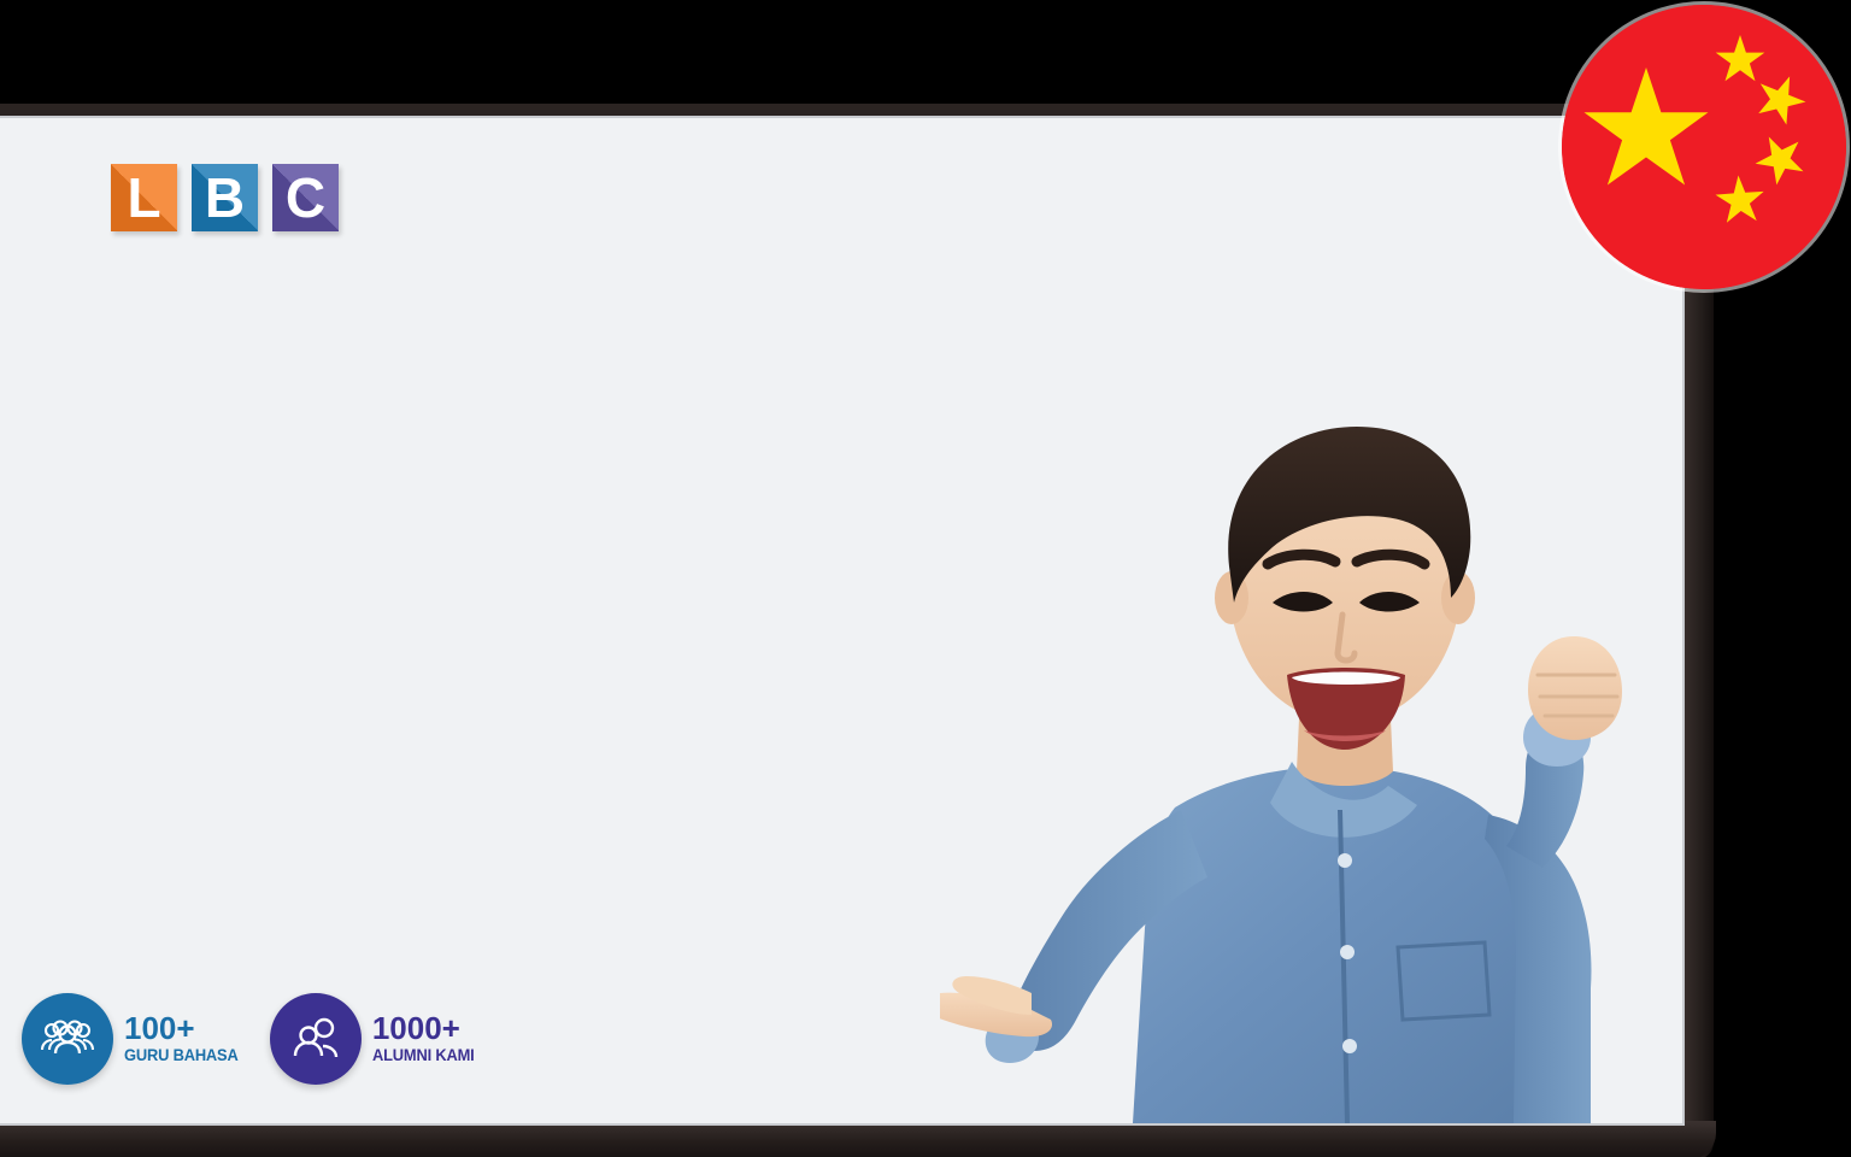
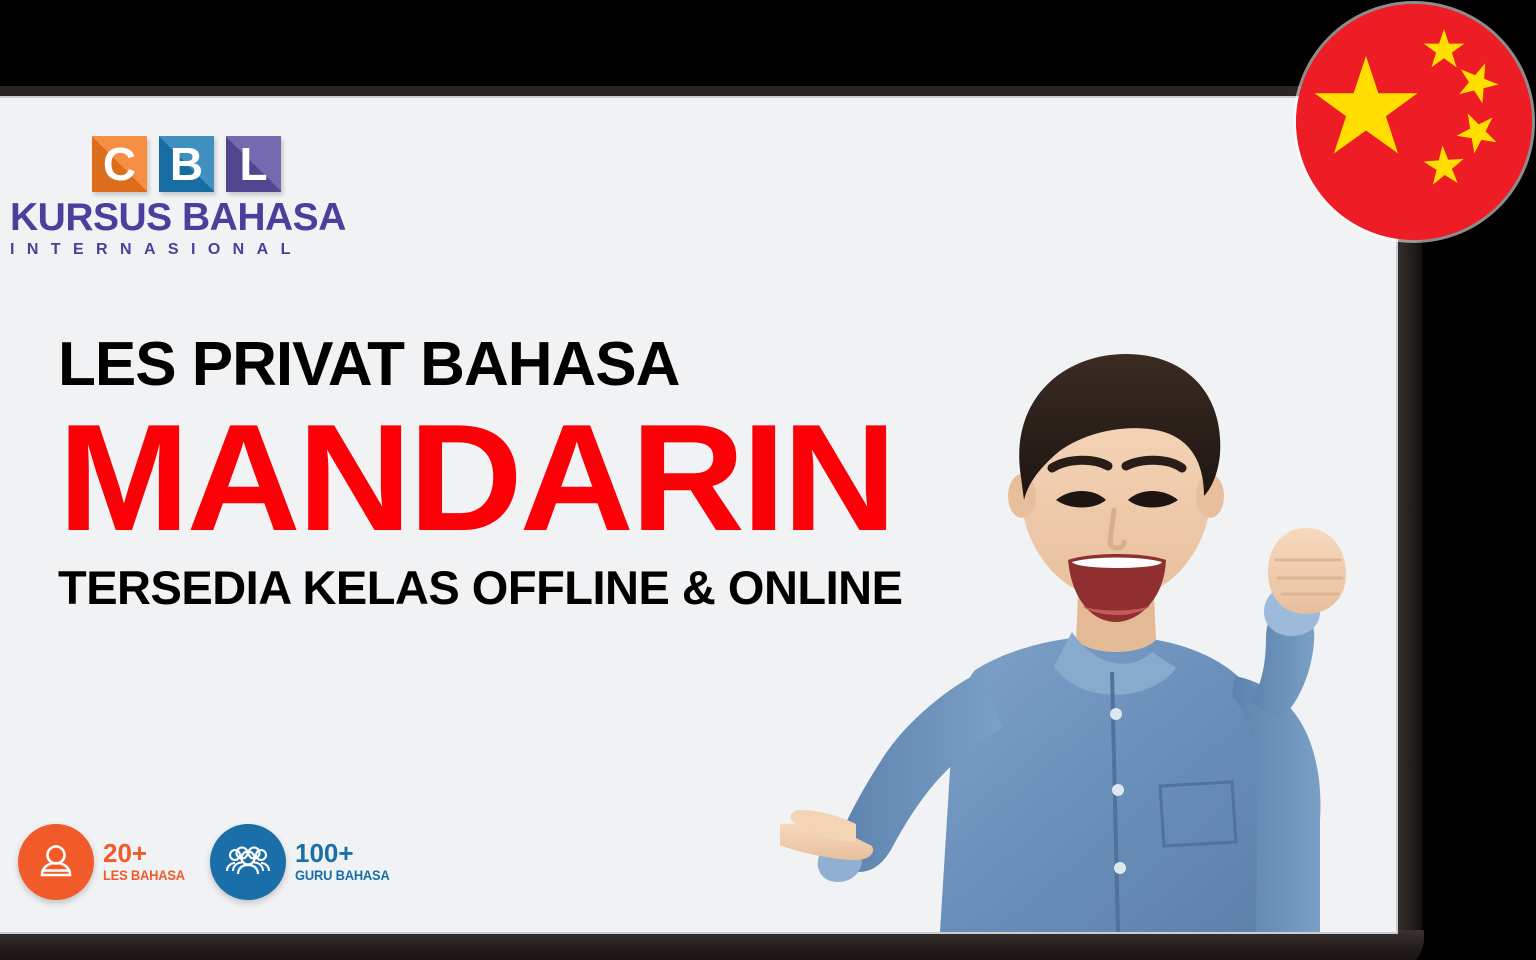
- L
+ C
  B
- C
+ L
+ KURSUS BAHASA
+ INTERNASIONAL
+ LES PRIVAT BAHASA
+ MANDARIN
+ TERSEDIA KELAS OFFLINE & ONLINE
+ 20+
+ LES BAHASA
  100+
  GURU BAHASA
- 1000+
- ALUMNI KAMI
